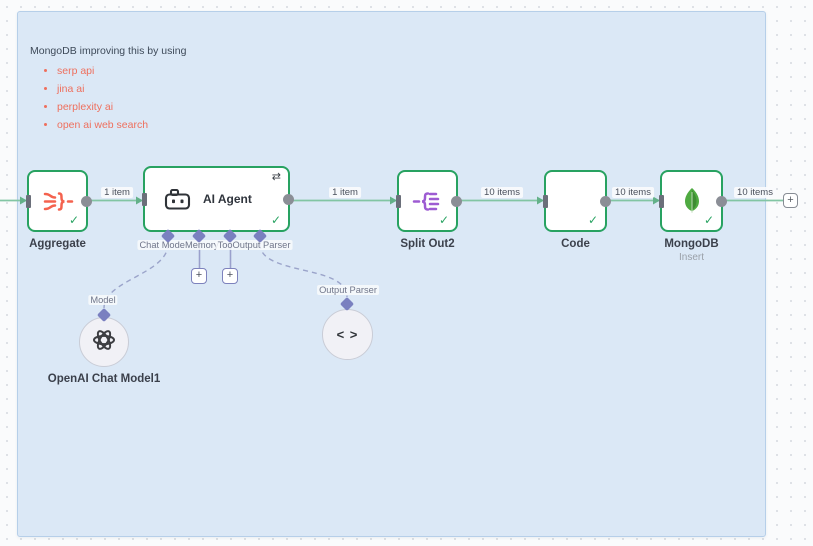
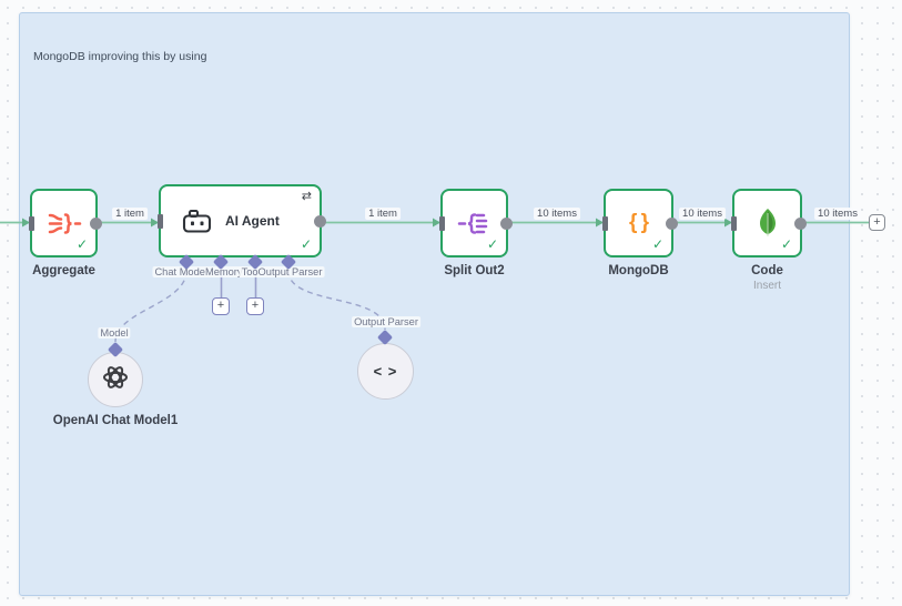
  MongoDB improving this by using
- serp api
- jina ai
- perplexity ai
- open ai web search
  1 item
  1 item
  10 items
  10 items
  10 items
  ✓
  Aggregate
  AI Agent
  ⇄
  ✓
  Chat ModeMemory
  TooOutput Parser
  +
  +
  ✓
  Split Out2
+ { }
  ✓
- Code
+ MongoDB
  ✓
- MongoDB
+ Code
  Insert
  +
  Model
  OpenAI Chat Model1
  Output Parser
  < >
